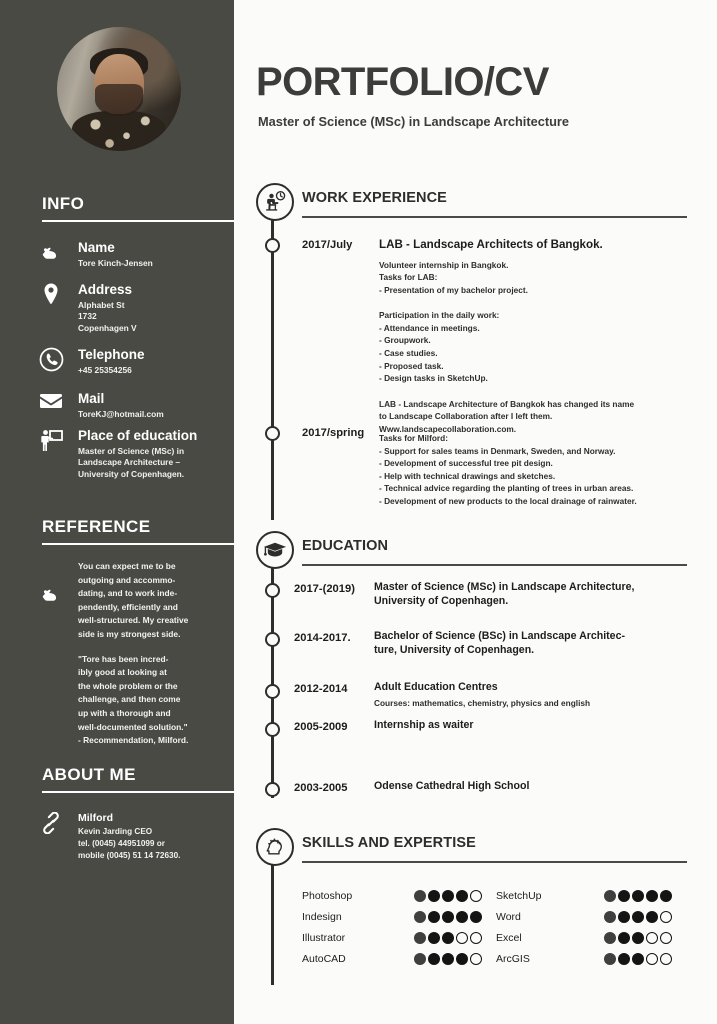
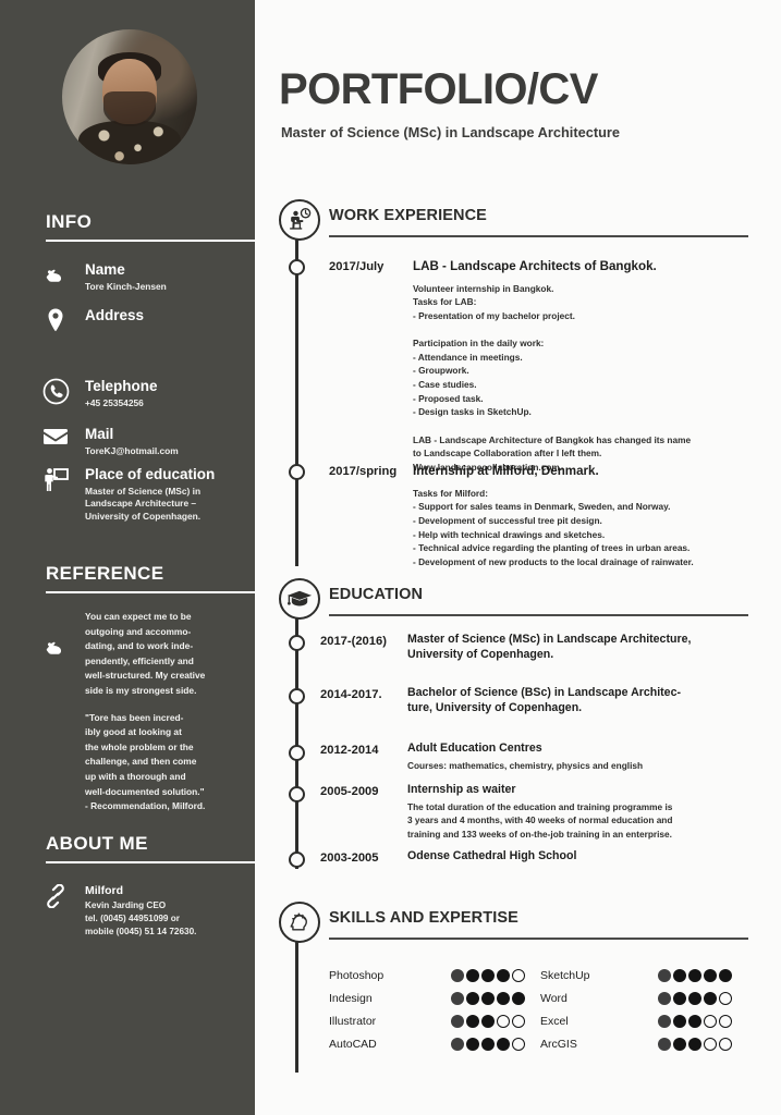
  INFO
  Name
  Tore Kinch-Jensen
  Address
- Alphabet St
- 1732
- Copenhagen V
  Telephone
  +45 25354256
  Mail
  ToreKJ@hotmail.com
  Place of education
  Master of Science (MSc) in
  Landscape Architecture –
  University of Copenhagen.
  REFERENCE
  You can expect me to be
  outgoing and accommo-
  dating, and to work inde-
  pendently, efficiently and
  well-structured. My creative
  side is my strongest side.
  "Tore has been incred-
  ibly good at looking at
  the whole problem or the
  challenge, and then come
  up with a thorough and
  well-documented solution."
  - Recommendation, Milford.
  ABOUT ME
  Milford
  Kevin Jarding CEO
  tel. (0045) 44951099 or
  mobile (0045) 51 14 72630.
  PORTFOLIO/CV
  Master of Science (MSc) in Landscape Architecture
  WORK EXPERIENCE
  2017/July
  LAB - Landscape Architects of Bangkok.
  Volunteer internship in Bangkok.
  Tasks for LAB:
  - Presentation of my bachelor project.
  Participation in the daily work:
  - Attendance in meetings.
  - Groupwork.
  - Case studies.
  - Proposed task.
  - Design tasks in SketchUp.
  LAB - Landscape Architecture of Bangkok has changed its name
  to Landscape Collaboration after I left them.
  Www.landscapecollaboration.com.
  2017/spring
+ Internship at Milford, Denmark.
  Tasks for Milford:
  - Support for sales teams in Denmark, Sweden, and Norway.
  - Development of successful tree pit design.
  - Help with technical drawings and sketches.
  - Technical advice regarding the planting of trees in urban areas.
  - Development of new products to the local drainage of rainwater.
  EDUCATION
- 2017-(2019)
+ 2017-(2016)
  Master of Science (MSc) in Landscape Architecture,
  University of Copenhagen.
  2014-2017.
  Bachelor of Science (BSc) in Landscape Architec-
  ture, University of Copenhagen.
  2012-2014
  Adult Education Centres
  Courses: mathematics, chemistry, physics and english
  2005-2009
  Internship as waiter
+ The total duration of the education and training programme is
+ 3 years and 4 months, with 40 weeks of normal education and
+ training and 133 weeks of on-the-job training in an enterprise.
  2003-2005
  Odense Cathedral High School
  SKILLS AND EXPERTISE
  Photoshop
  Indesign
  Illustrator
  AutoCAD
  SketchUp
  Word
  Excel
  ArcGIS
